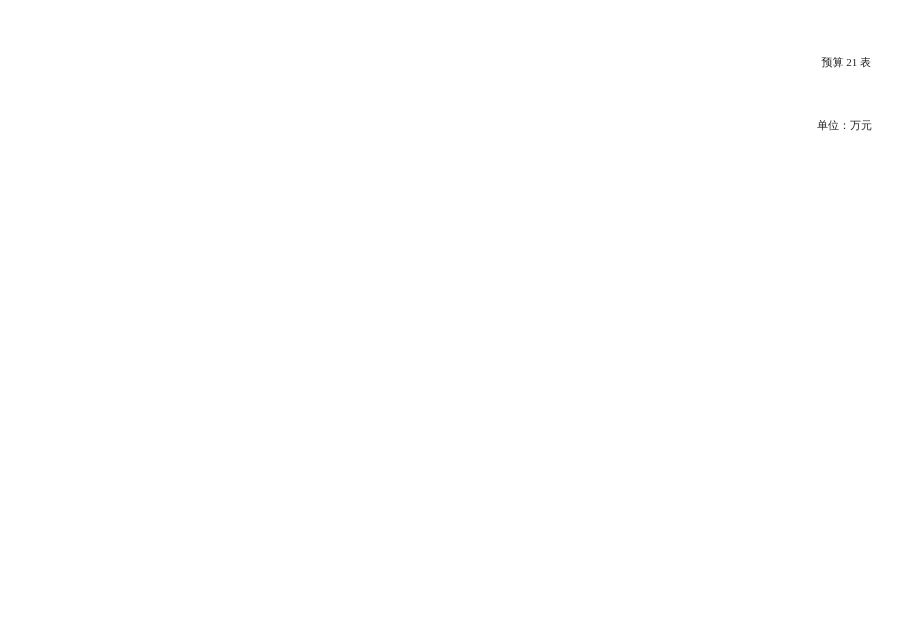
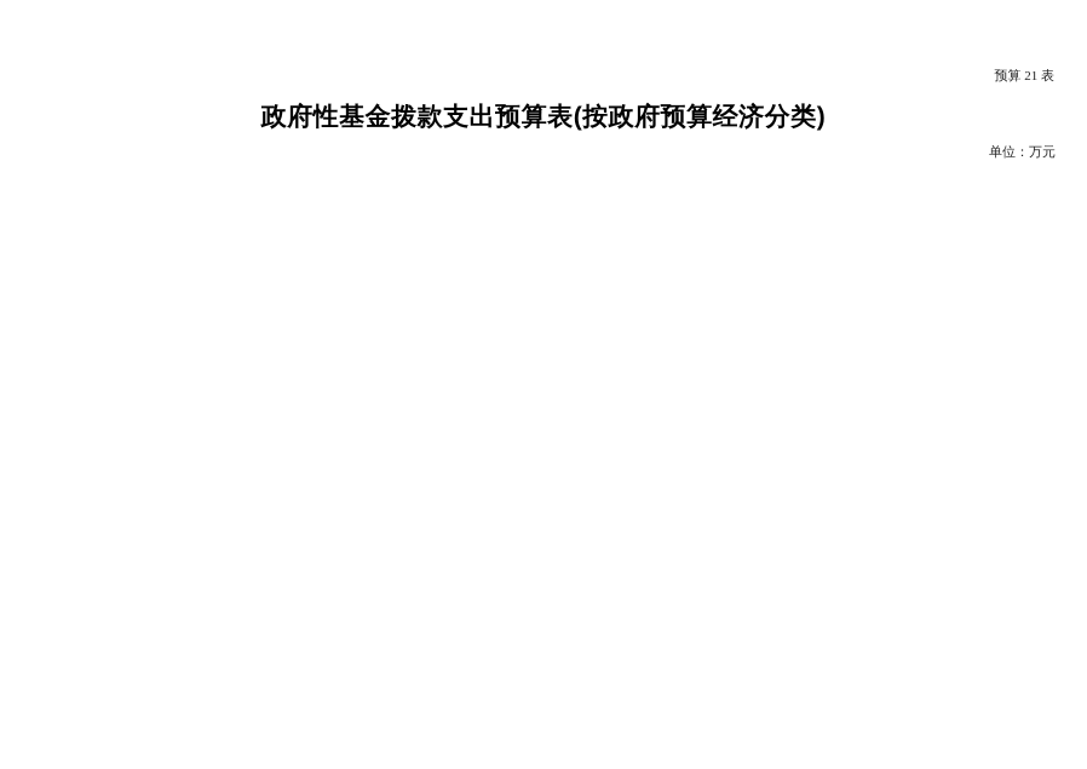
  预算 21 表
+ 政府性基金拨款支出预算表(按政府预算经济分类)
  单位：万元
